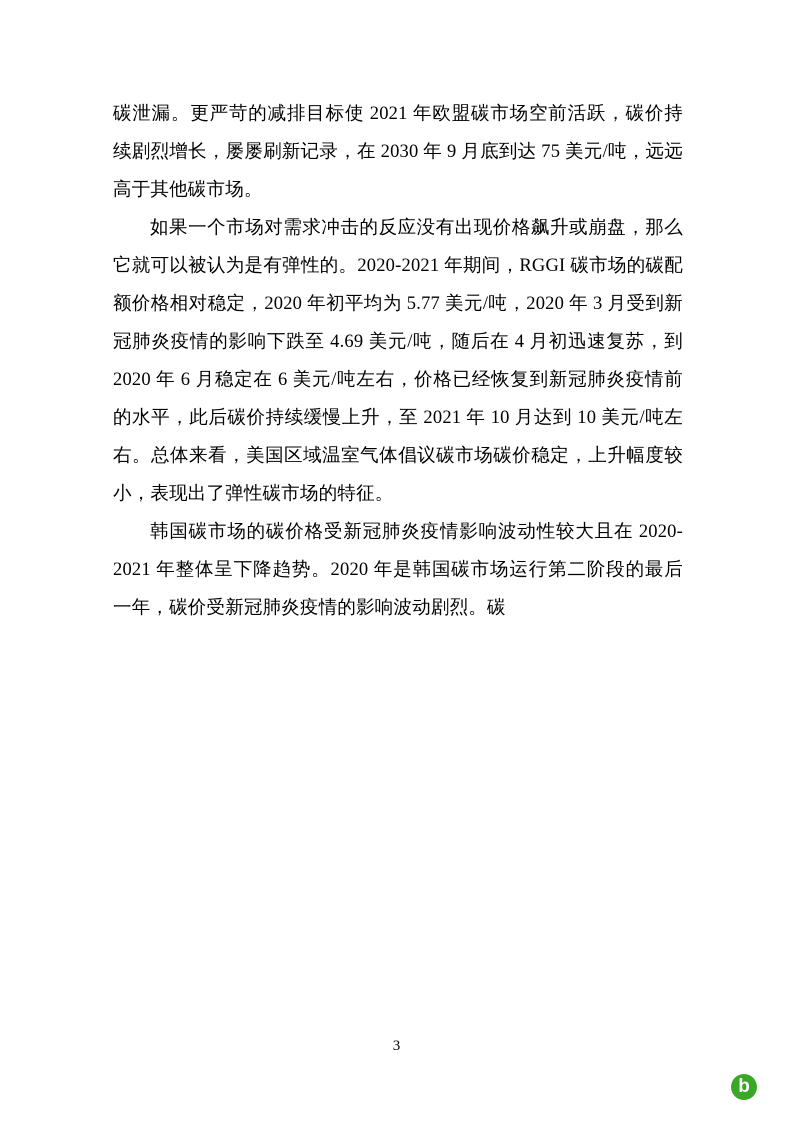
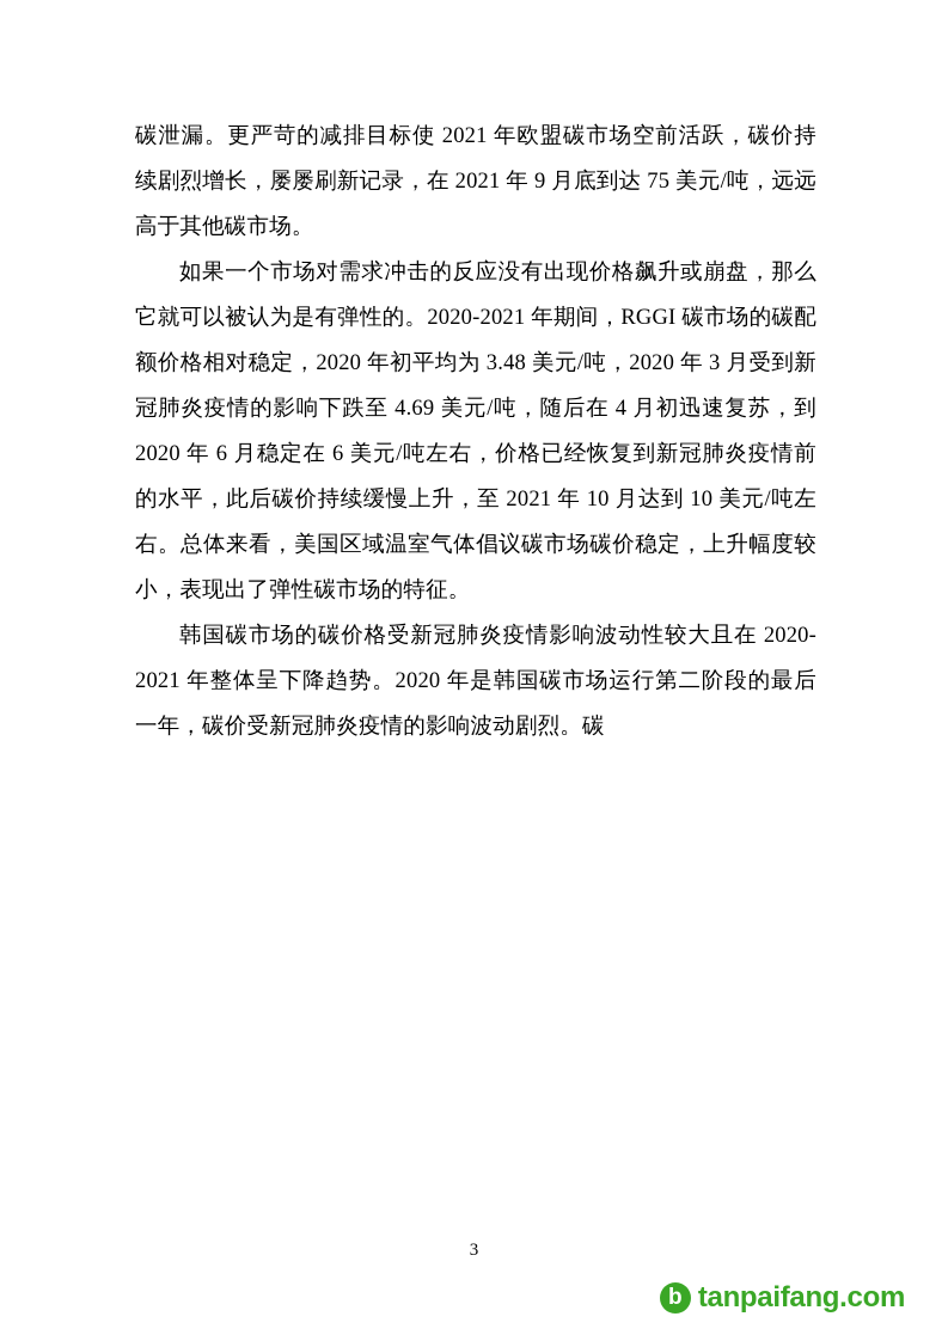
- 碳泄漏。更严苛的减排目标使 2021 年欧盟碳市场空前活跃，碳价持续剧烈增长，屡屡刷新记录，在 2030 年 9 月底到达 75 美元/吨，远远高于其他碳市场。
+ 碳泄漏。更严苛的减排目标使 2021 年欧盟碳市场空前活跃，碳价持续剧烈增长，屡屡刷新记录，在 2021 年 9 月底到达 75 美元/吨，远远高于其他碳市场。
- 如果一个市场对需求冲击的反应没有出现价格飙升或崩盘，那么它就可以被认为是有弹性的。2020-2021 年期间，RGGI 碳市场的碳配额价格相对稳定，2020 年初平均为 5.77 美元/吨，2020 年 3 月受到新冠肺炎疫情的影响下跌至 4.69 美元/吨，随后在 4 月初迅速复苏，到 2020 年 6 月稳定在 6 美元/吨左右，价格已经恢复到新冠肺炎疫情前的水平，此后碳价持续缓慢上升，至 2021 年 10 月达到 10 美元/吨左右。总体来看，美国区域温室气体倡议碳市场碳价稳定，上升幅度较小，表现出了弹性碳市场的特征。
+ 如果一个市场对需求冲击的反应没有出现价格飙升或崩盘，那么它就可以被认为是有弹性的。2020-2021 年期间，RGGI 碳市场的碳配额价格相对稳定，2020 年初平均为 3.48 美元/吨，2020 年 3 月受到新冠肺炎疫情的影响下跌至 4.69 美元/吨，随后在 4 月初迅速复苏，到 2020 年 6 月稳定在 6 美元/吨左右，价格已经恢复到新冠肺炎疫情前的水平，此后碳价持续缓慢上升，至 2021 年 10 月达到 10 美元/吨左右。总体来看，美国区域温室气体倡议碳市场碳价稳定，上升幅度较小，表现出了弹性碳市场的特征。
  韩国碳市场的碳价格受新冠肺炎疫情影响波动性较大且在 2020-2021 年整体呈下降趋势。2020 年是韩国碳市场运行第二阶段的最后一年，碳价受新冠肺炎疫情的影响波动剧烈。碳
  3
  b
+ tanpaifang.com
